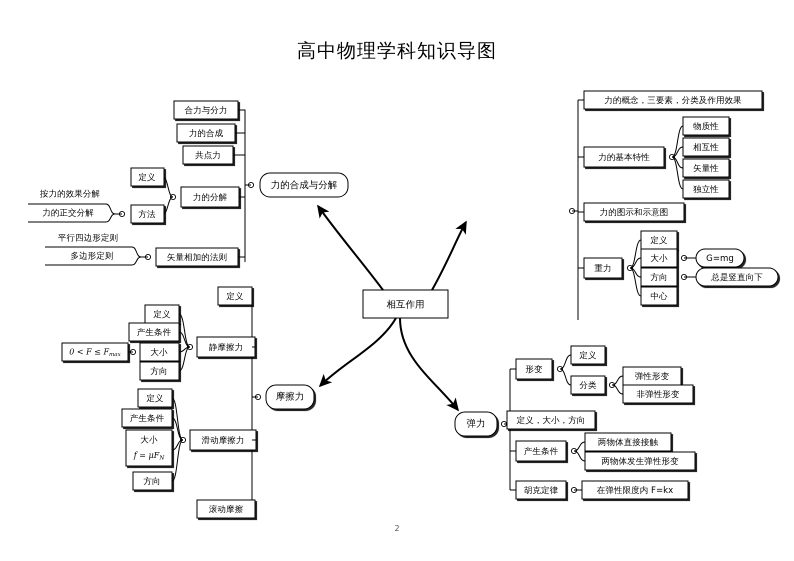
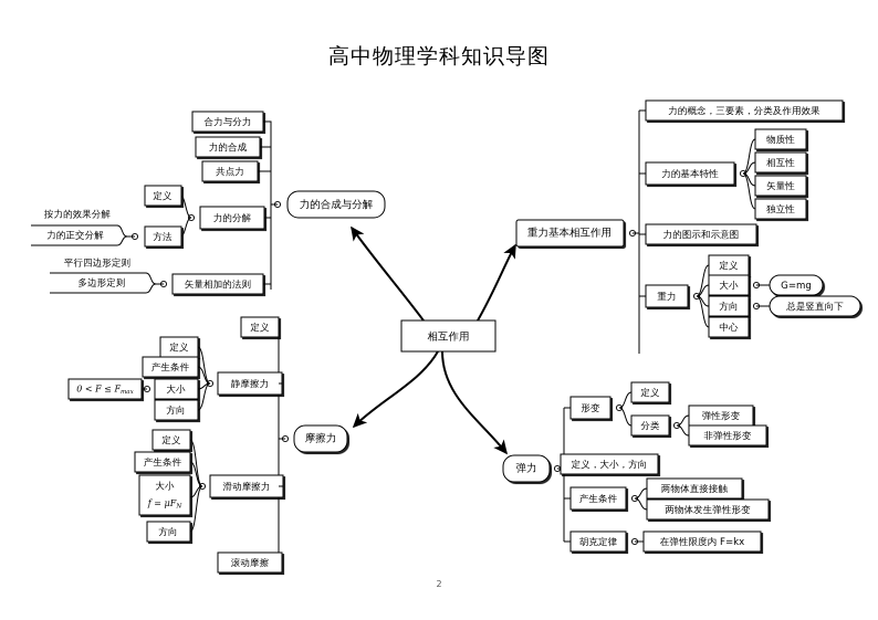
  高中物理学科知识导图
  相互作用
  力的合成与分解
  合力与分力
  力的合成
  共点力
  力的分解
  矢量相加的法则
  定义
  方法
  按力的效果分解
  力的正交分解
  平行四边形定则
  多边形定则
+ 重力基本相互作用
  力的概念，三要素，分类及作用效果
  力的基本特性
  物质性
  相互性
  矢量性
  独立性
  力的图示和示意图
  重力
  定义
  大小
  方向
  中心
  G=mg
  总是竖直向下
  摩擦力
  定义
  静摩擦力
  滑动摩擦力
  滚动摩擦
  定义
  产生条件
  大小
  方向
  定义
  产生条件
  大小
  f = μF
  方向
  弹力
  形变
  定义，大小，方向
  产生条件
  胡克定律
  定义
  分类
  弹性形变
  非弹性形变
  两物体直接接触
  两物体发生弹性形变
  在弹性限度内 F=kx
  2
